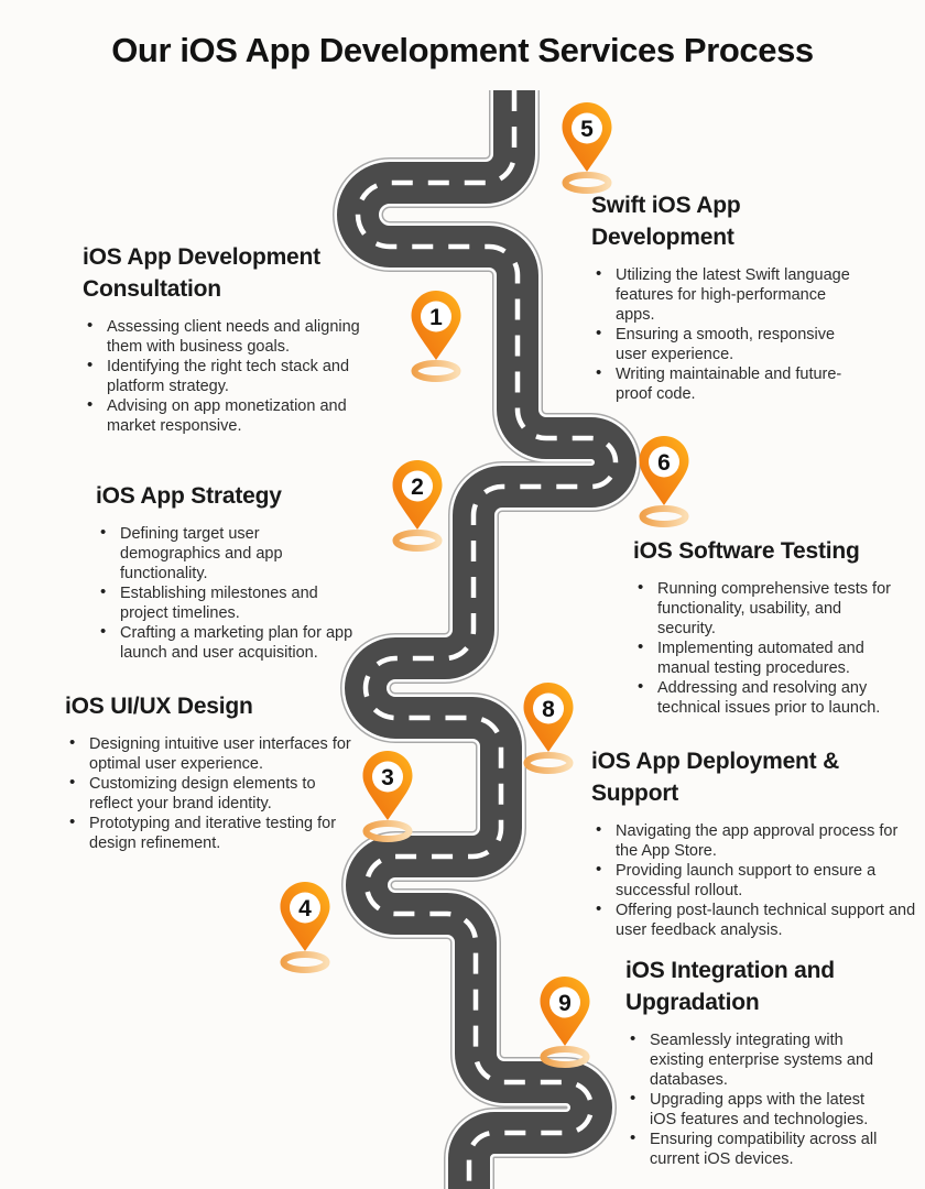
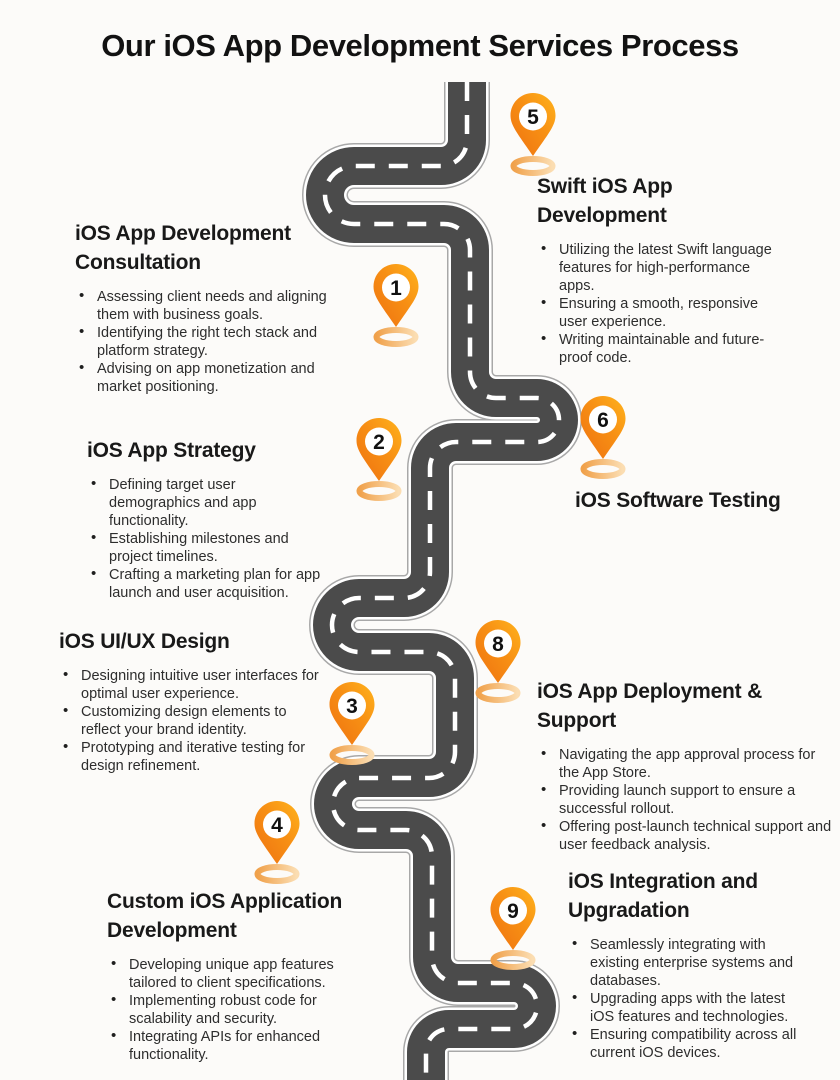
  Our iOS App Development Services Process
  iOS App Development Consultation
  Assessing client needs and aligning them with business goals.
  Identifying the right tech stack and platform strategy.
- Advising on app monetization and market responsive.
+ Advising on app monetization and market positioning.
  iOS App Strategy
  Defining target user demographics and app functionality.
  Establishing milestones and project timelines.
  Crafting a marketing plan for app launch and user acquisition.
  iOS UI/UX Design
  Designing intuitive user interfaces for optimal user experience.
  Customizing design elements to reflect your brand identity.
  Prototyping and iterative testing for design refinement.
+ Custom iOS Application Development
+ Developing unique app features tailored to client specifications.
+ Implementing robust code for scalability and security.
+ Integrating APIs for enhanced functionality.
  Swift iOS App Development
  Utilizing the latest Swift language features for high-performance apps.
  Ensuring a smooth, responsive user experience.
  Writing maintainable and future-proof code.
  iOS Software Testing
- Running comprehensive tests for functionality, usability, and security.
- Implementing automated and manual testing procedures.
- Addressing and resolving any technical issues prior to launch.
  iOS App Deployment & Support
  Navigating the app approval process for the App Store.
  Providing launch support to ensure a successful rollout.
  Offering post-launch technical support and user feedback analysis.
  iOS Integration and Upgradation
  Seamlessly integrating with existing enterprise systems and databases.
  Upgrading apps with the latest iOS features and technologies.
  Ensuring compatibility across all current iOS devices.
  1
  2
  3
  4
  5
  6
  8
  9
